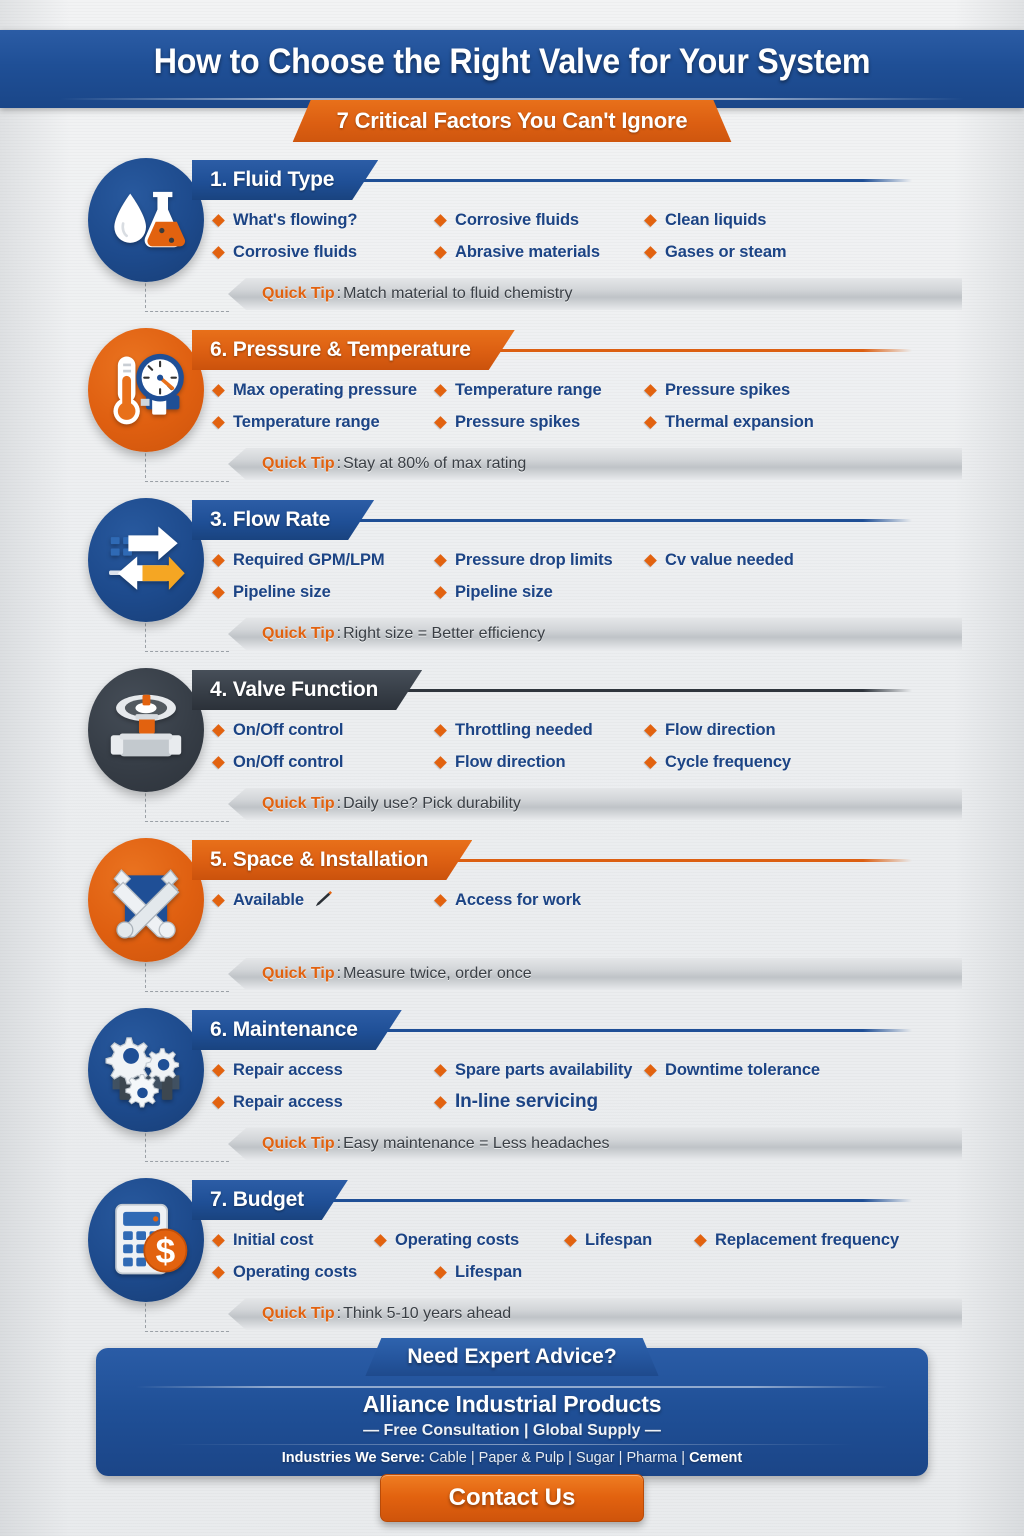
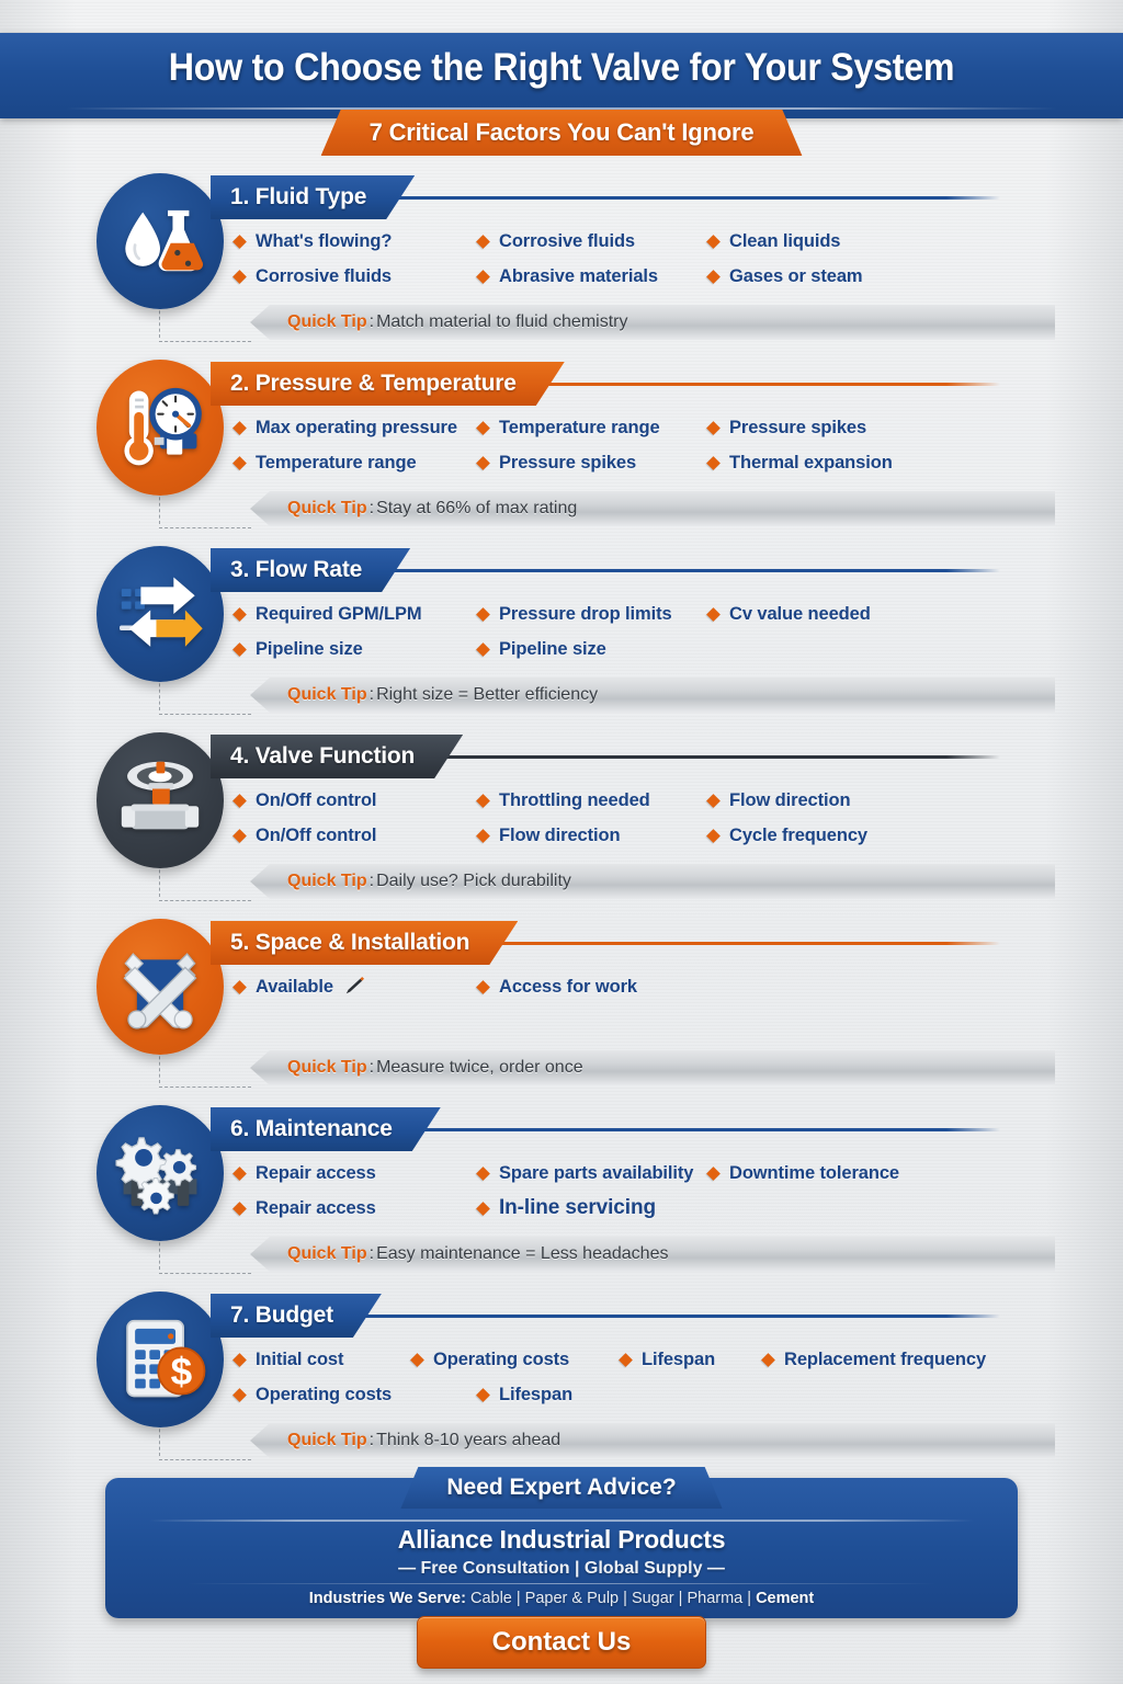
  How to Choose the Right Valve for Your System
  7 Critical Factors You Can't Ignore
  1. Fluid Type
  What's flowing?
  Corrosive fluids
  Clean liquids
  Corrosive fluids
  Abrasive materials
  Gases or steam
  Quick Tip
  :
  Match material to fluid chemistry
- 6. Pressure & Temperature
+ 2. Pressure & Temperature
  Max operating pressure
  Temperature range
  Pressure spikes
  Temperature range
  Pressure spikes
  Thermal expansion
  Quick Tip
  :
- Stay at 80% of max rating
+ Stay at 66% of max rating
  3. Flow Rate
  Required GPM/LPM
  Pressure drop limits
  Cv value needed
  Pipeline size
  Pipeline size
  Quick Tip
  :
  Right size = Better efficiency
  4. Valve Function
  On/Off control
  Throttling needed
  Flow direction
  On/Off control
  Flow direction
  Cycle frequency
  Quick Tip
  :
  Daily use? Pick durability
  5. Space & Installation
  Available
  Access for work
  Quick Tip
  :
  Measure twice, order once
  6. Maintenance
  Repair access
  Spare parts availability
  Downtime tolerance
  Repair access
  In-line servicing
  Quick Tip
  :
  Easy maintenance = Less headaches
  $
  7. Budget
  Initial cost
  Operating costs
  Lifespan
  Replacement frequency
  Operating costs
  Lifespan
  Quick Tip
  :
- Think 5-10 years ahead
+ Think 8-10 years ahead
  Need Expert Advice?
  Alliance Industrial Products
  — Free Consultation | Global Supply —
  Industries We Serve: Cable | Paper & Pulp | Sugar | Pharma | Cement
  Contact Us
